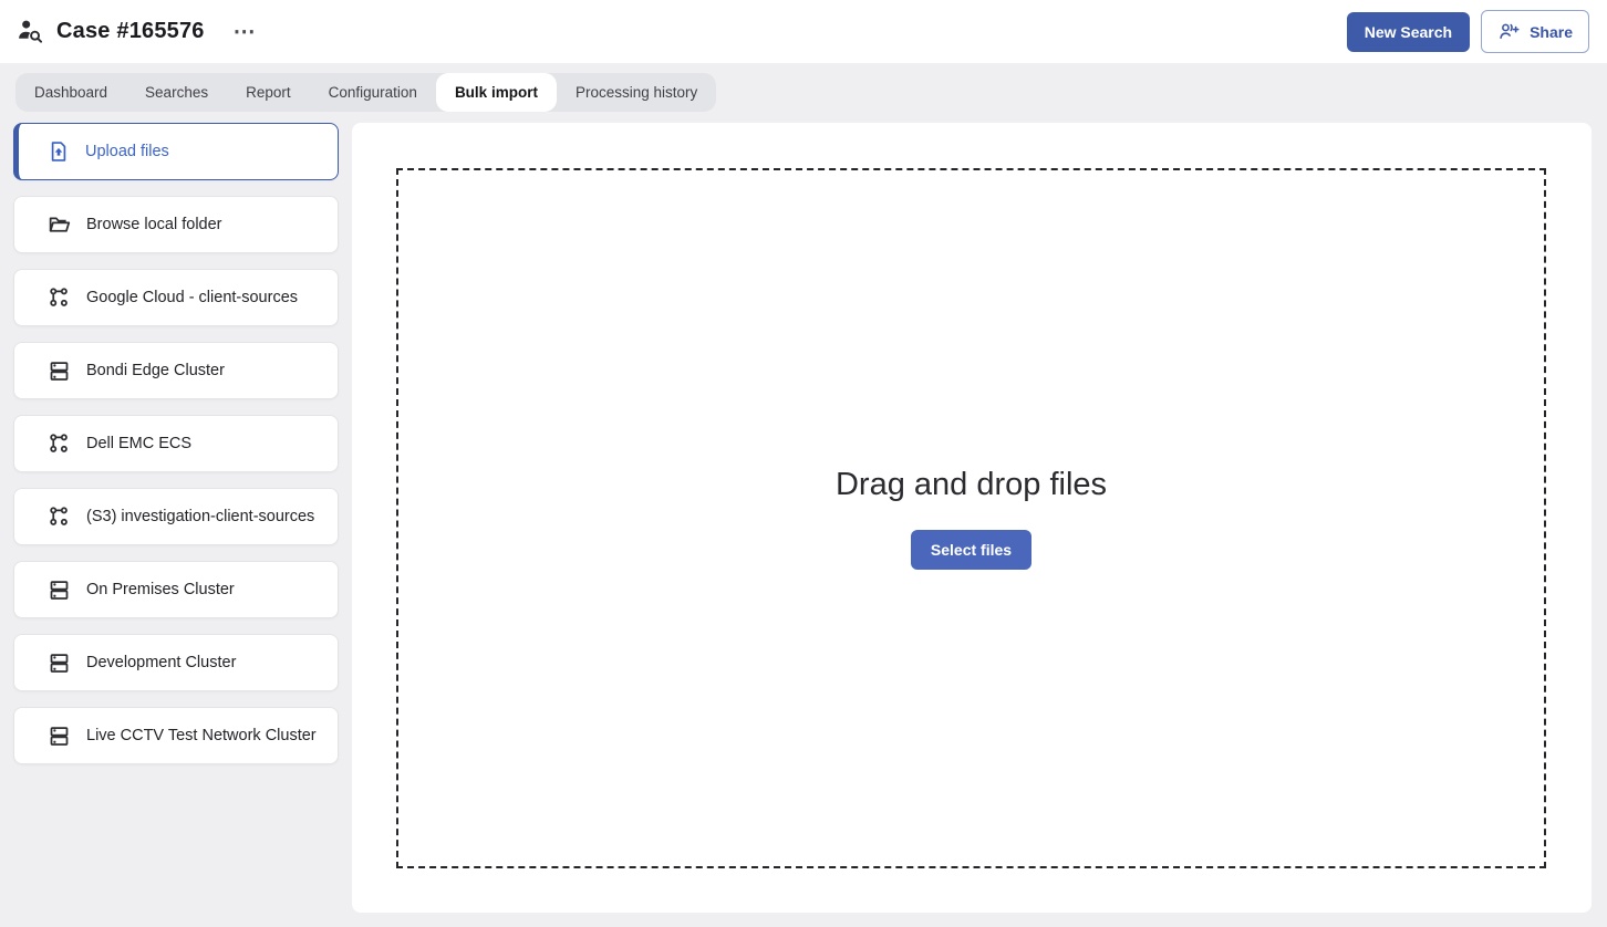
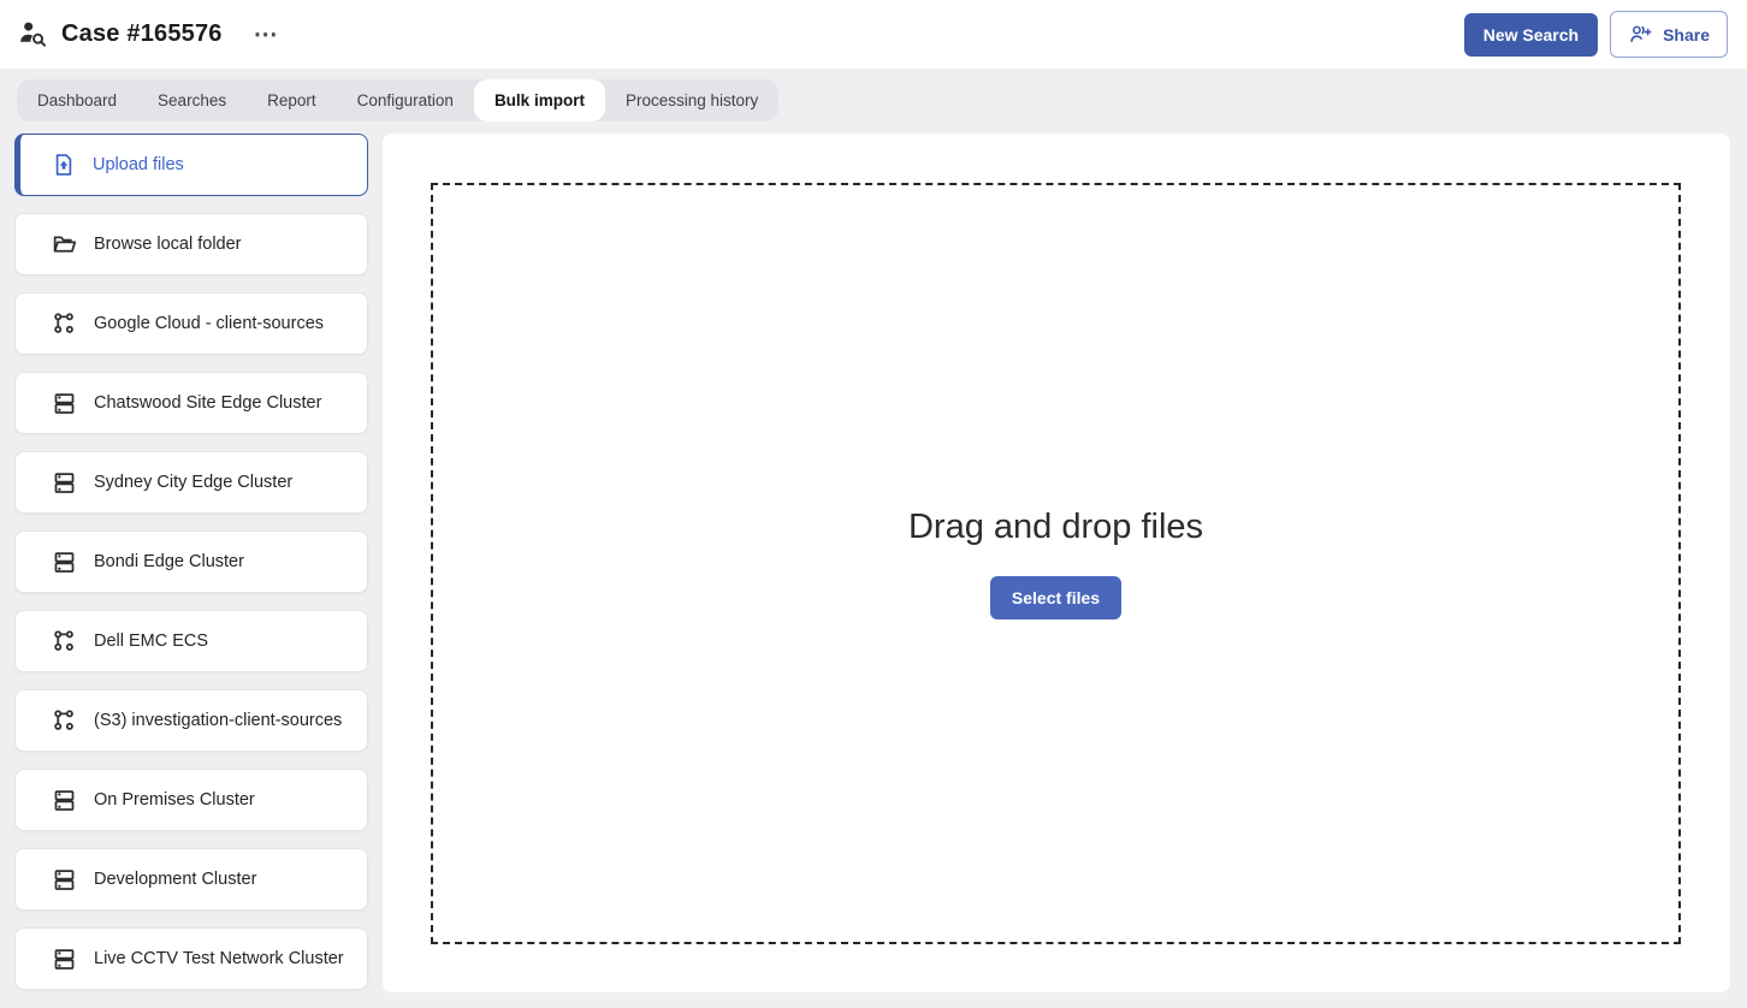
  Case #165576
  ⋯
  New Search
  Share
  Dashboard
  Searches
  Report
  Configuration
  Bulk import
  Processing history
  Upload files
  Browse local folder
  Google Cloud - client-sources
+ Chatswood Site Edge Cluster
+ Sydney City Edge Cluster
  Bondi Edge Cluster
  Dell EMC ECS
  (S3) investigation-client-sources
  On Premises Cluster
  Development Cluster
  Live CCTV Test Network Cluster
  Drag and drop files
  Select files
